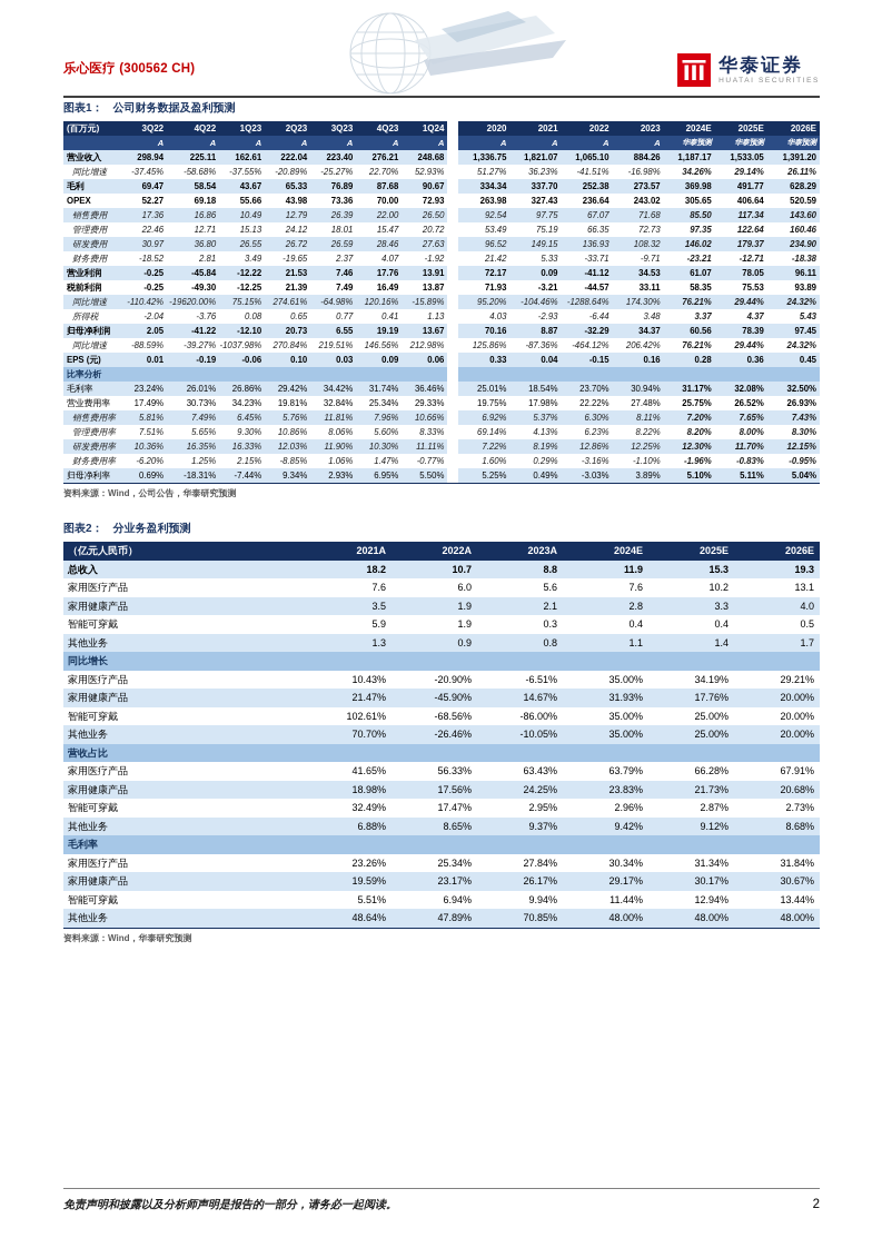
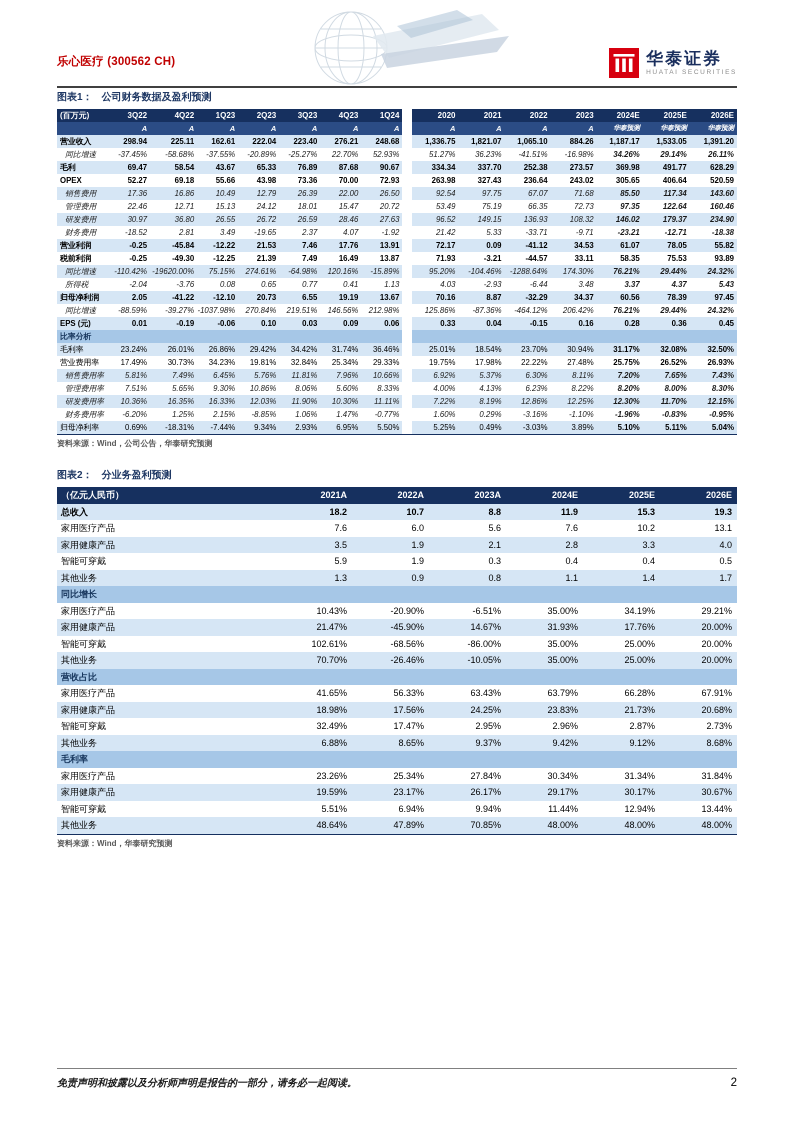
  乐心医疗 (300562 CH)
  华泰证券
  图表1： 公司财务数据及盈利预测
  (百万元)	3Q22	4Q22	1Q23	2Q23	3Q23	4Q23	1Q24		2020	2021	2022	2023	2024E	2025E	2026E
  营业收入	298.94	225.11	162.61	222.04	223.40	276.21	248.68		1,336.75	1,821.07	1,065.10	884.26	1,187.17	1,533.05	1,391.20
  同比增速	-37.45%	-58.68%	-37.55%	-20.89%	-25.27%	22.70%	52.93%		51.27%	36.23%	-41.51%	-16.98%	34.26%	29.14%	26.11%
  毛利	69.47	58.54	43.67	65.33	76.89	87.68	90.67		334.34	337.70	252.38	273.57	369.98	491.77	628.29
  OPEX	52.27	69.18	55.66	43.98	73.36	70.00	72.93		263.98	327.43	236.64	243.02	305.65	406.64	520.59
  销售费用	17.36	16.86	10.49	12.79	26.39	22.00	26.50		92.54	97.75	67.07	71.68	85.50	117.34	143.60
  管理费用	22.46	12.71	15.13	24.12	18.01	15.47	20.72		53.49	75.19	66.35	72.73	97.35	122.64	160.46
  研发费用	30.97	36.80	26.55	26.72	26.59	28.46	27.63		96.52	149.15	136.93	108.32	146.02	179.37	234.90
  财务费用	-18.52	2.81	3.49	-19.65	2.37	4.07	-1.92		21.42	5.33	-33.71	-9.71	-23.21	-12.71	-18.38
- 营业利润	-0.25	-45.84	-12.22	21.53	7.46	17.76	13.91		72.17	0.09	-41.12	34.53	61.07	78.05	96.11
+ 营业利润	-0.25	-45.84	-12.22	21.53	7.46	17.76	13.91		72.17	0.09	-41.12	34.53	61.07	78.05	55.82
  税前利润	-0.25	-49.30	-12.25	21.39	7.49	16.49	13.87		71.93	-3.21	-44.57	33.11	58.35	75.53	93.89
  同比增速	-110.42%	-19620.00%	75.15%	274.61%	-64.98%	120.16%	-15.89%		95.20%	-104.46%	-1288.64%	174.30%	76.21%	29.44%	24.32%
  所得税	-2.04	-3.76	0.08	0.65	0.77	0.41	1.13		4.03	-2.93	-6.44	3.48	3.37	4.37	5.43
  归母净利润	2.05	-41.22	-12.10	20.73	6.55	19.19	13.67		70.16	8.87	-32.29	34.37	60.56	78.39	97.45
  同比增速	-88.59%	-39.27%	-1037.98%	270.84%	219.51%	146.56%	212.98%		125.86%	-87.36%	-464.12%	206.42%	76.21%	29.44%	24.32%
  EPS (元)	0.01	-0.19	-0.06	0.10	0.03	0.09	0.06		0.33	0.04	-0.15	0.16	0.28	0.36	0.45
  比率分析
  毛利率	23.24%	26.01%	26.86%	29.42%	34.42%	31.74%	36.46%		25.01%	18.54%	23.70%	30.94%	31.17%	32.08%	32.50%
  营业费用率	17.49%	30.73%	34.23%	19.81%	32.84%	25.34%	29.33%		19.75%	17.98%	22.22%	27.48%	25.75%	26.52%	26.93%
  销售费用率	5.81%	7.49%	6.45%	5.76%	11.81%	7.96%	10.66%		6.92%	5.37%	6.30%	8.11%	7.20%	7.65%	7.43%
- 管理费用率	7.51%	5.65%	9.30%	10.86%	8.06%	5.60%	8.33%		69.14%	4.13%	6.23%	8.22%	8.20%	8.00%	8.30%
+ 管理费用率	7.51%	5.65%	9.30%	10.86%	8.06%	5.60%	8.33%		4.00%	4.13%	6.23%	8.22%	8.20%	8.00%	8.30%
  研发费用率	10.36%	16.35%	16.33%	12.03%	11.90%	10.30%	11.11%		7.22%	8.19%	12.86%	12.25%	12.30%	11.70%	12.15%
  财务费用率	-6.20%	1.25%	2.15%	-8.85%	1.06%	1.47%	-0.77%		1.60%	0.29%	-3.16%	-1.10%	-1.96%	-0.83%	-0.95%
  归母净利率	0.69%	-18.31%	-7.44%	9.34%	2.93%	6.95%	5.50%		5.25%	0.49%	-3.03%	3.89%	5.10%	5.11%	5.04%
  资料来源：Wind，公司公告，华泰研究预测
  图表2： 分业务盈利预测
  （亿元人民币）	2021A	2022A	2023A	2024E	2025E	2026E
  总收入	18.2	10.7	8.8	11.9	15.3	19.3
  家用医疗产品	7.6	6.0	5.6	7.6	10.2	13.1
  家用健康产品	3.5	1.9	2.1	2.8	3.3	4.0
  智能可穿戴	5.9	1.9	0.3	0.4	0.4	0.5
  其他业务	1.3	0.9	0.8	1.1	1.4	1.7
  同比增长
  家用医疗产品	10.43%	-20.90%	-6.51%	35.00%	34.19%	29.21%
  家用健康产品	21.47%	-45.90%	14.67%	31.93%	17.76%	20.00%
  智能可穿戴	102.61%	-68.56%	-86.00%	35.00%	25.00%	20.00%
  其他业务	70.70%	-26.46%	-10.05%	35.00%	25.00%	20.00%
  营收占比
  家用医疗产品	41.65%	56.33%	63.43%	63.79%	66.28%	67.91%
  家用健康产品	18.98%	17.56%	24.25%	23.83%	21.73%	20.68%
  智能可穿戴	32.49%	17.47%	2.95%	2.96%	2.87%	2.73%
  其他业务	6.88%	8.65%	9.37%	9.42%	9.12%	8.68%
  毛利率
  家用医疗产品	23.26%	25.34%	27.84%	30.34%	31.34%	31.84%
  家用健康产品	19.59%	23.17%	26.17%	29.17%	30.17%	30.67%
  智能可穿戴	5.51%	6.94%	9.94%	11.44%	12.94%	13.44%
  其他业务	48.64%	47.89%	70.85%	48.00%	48.00%	48.00%
  资料来源：Wind，华泰研究预测
  免责声明和披露以及分析师声明是报告的一部分，请务必一起阅读。
  2
